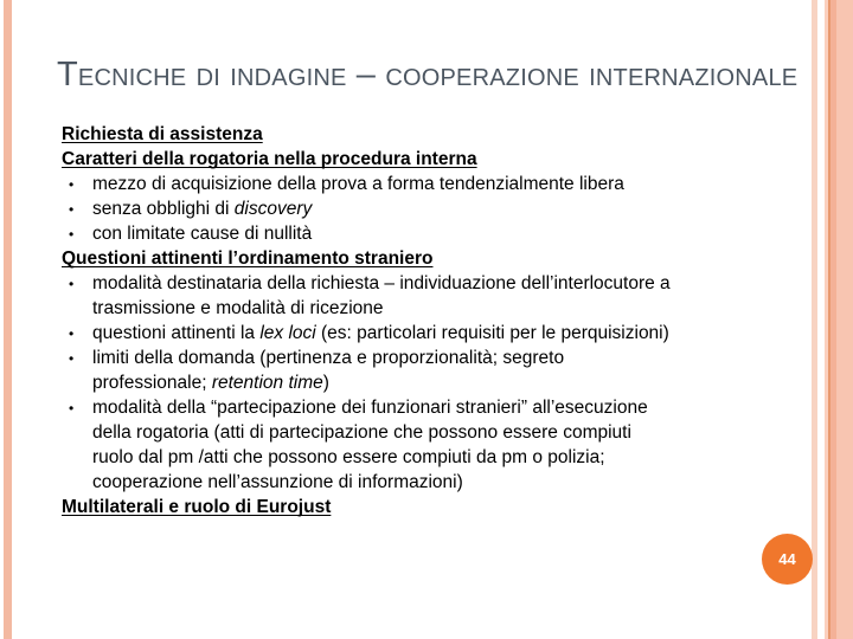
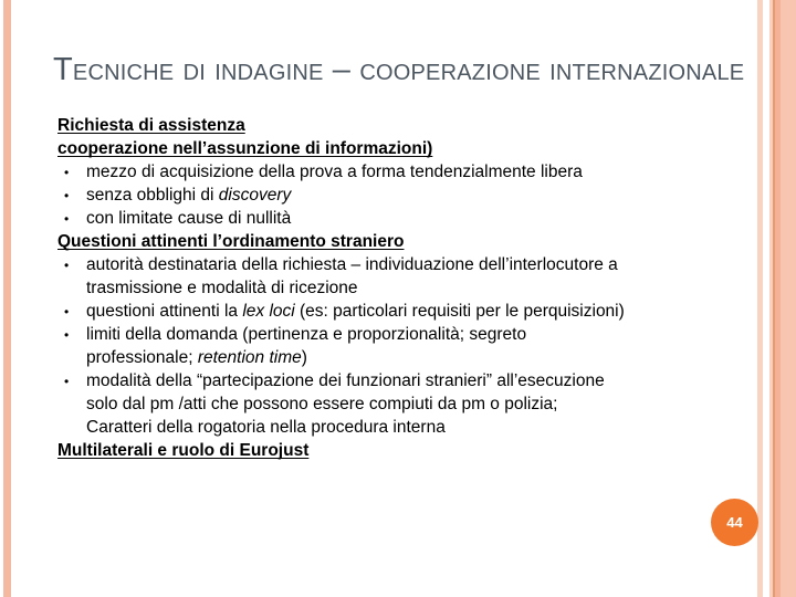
  Tecniche di indagine – cooperazione internazionale
  Richiesta di assistenza
- Caratteri della rogatoria nella procedura interna
+ cooperazione nell’assunzione di informazioni)
  • mezzo di acquisizione della prova a forma tendenzialmente libera
  • senza obblighi di discovery
  • con limitate cause di nullità
  Questioni attinenti l’ordinamento straniero
- • modalità destinataria della richiesta – individuazione dell’interlocutore a
+ • autorità destinataria della richiesta – individuazione dell’interlocutore a
  trasmissione e modalità di ricezione
  • questioni attinenti la lex loci (es: particolari requisiti per le perquisizioni)
  • limiti della domanda (pertinenza e proporzionalità; segreto
  professionale; retention time)
  • modalità della “partecipazione dei funzionari stranieri” all’esecuzione
- della rogatoria (atti di partecipazione che possono essere compiuti
- ruolo dal pm /atti che possono essere compiuti da pm o polizia;
+ solo dal pm /atti che possono essere compiuti da pm o polizia;
- cooperazione nell’assunzione di informazioni)
+ Caratteri della rogatoria nella procedura interna
  Multilaterali e ruolo di Eurojust
  44
